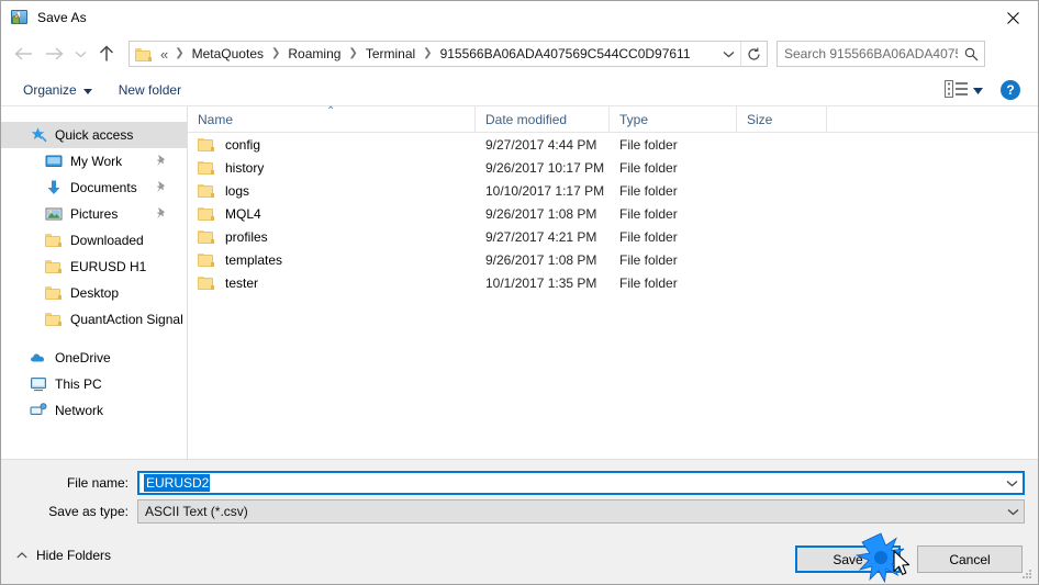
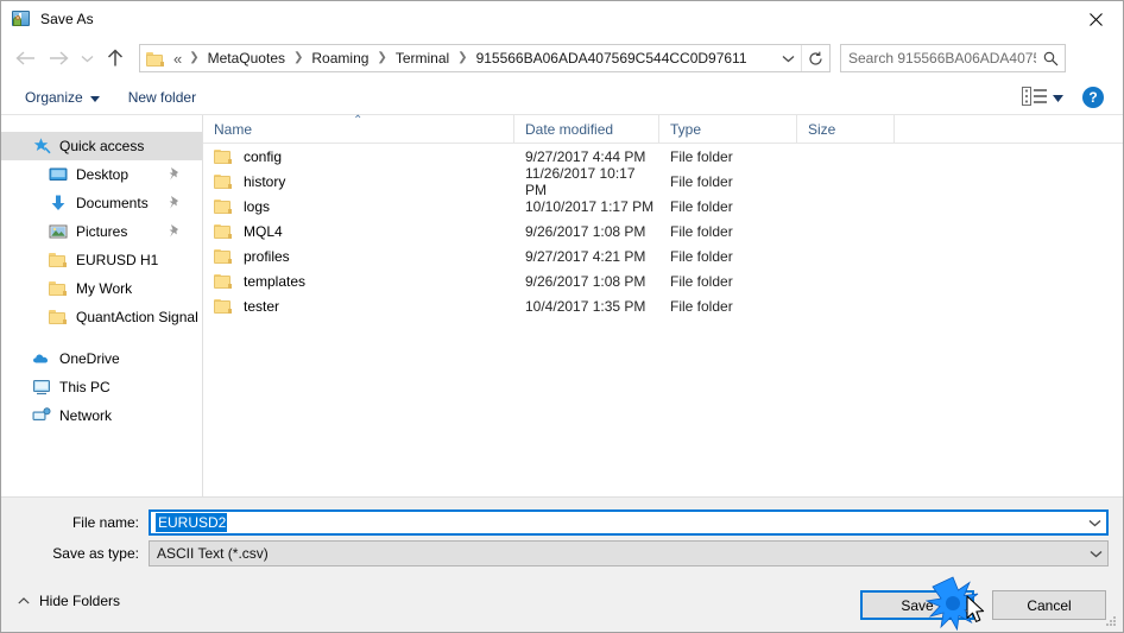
  Save As
  «
  ❯
  MetaQuotes
  ❯
  Roaming
  ❯
  Terminal
  ❯
  915566BA06ADA407569C544CC0D97611
  Search 915566BA06ADA407
  Organize
  New folder
  ?
  Quick access
- My Work
+ Desktop
  Documents
  Pictures
- Downloaded
  EURUSD H1
- Desktop
+ My Work
  QuantAction Signal
  OneDrive
  This PC
  Network
  Name
  ⌃
  Date modified
  Type
  Size
  config
  9/27/2017 4:44 PM
  File folder
  history
- 9/26/2017 10:17 PM
+ 11/26/2017 10:17 PM
  File folder
  logs
  10/10/2017 1:17 PM
  File folder
  MQL4
  9/26/2017 1:08 PM
  File folder
  profiles
  9/27/2017 4:21 PM
  File folder
  templates
  9/26/2017 1:08 PM
  File folder
  tester
- 10/1/2017 1:35 PM
+ 10/4/2017 1:35 PM
  File folder
  File name:
  EURUSD2
  Save as type:
  ASCII Text (*.csv)
  Hide Folders
  Save
  Cancel
